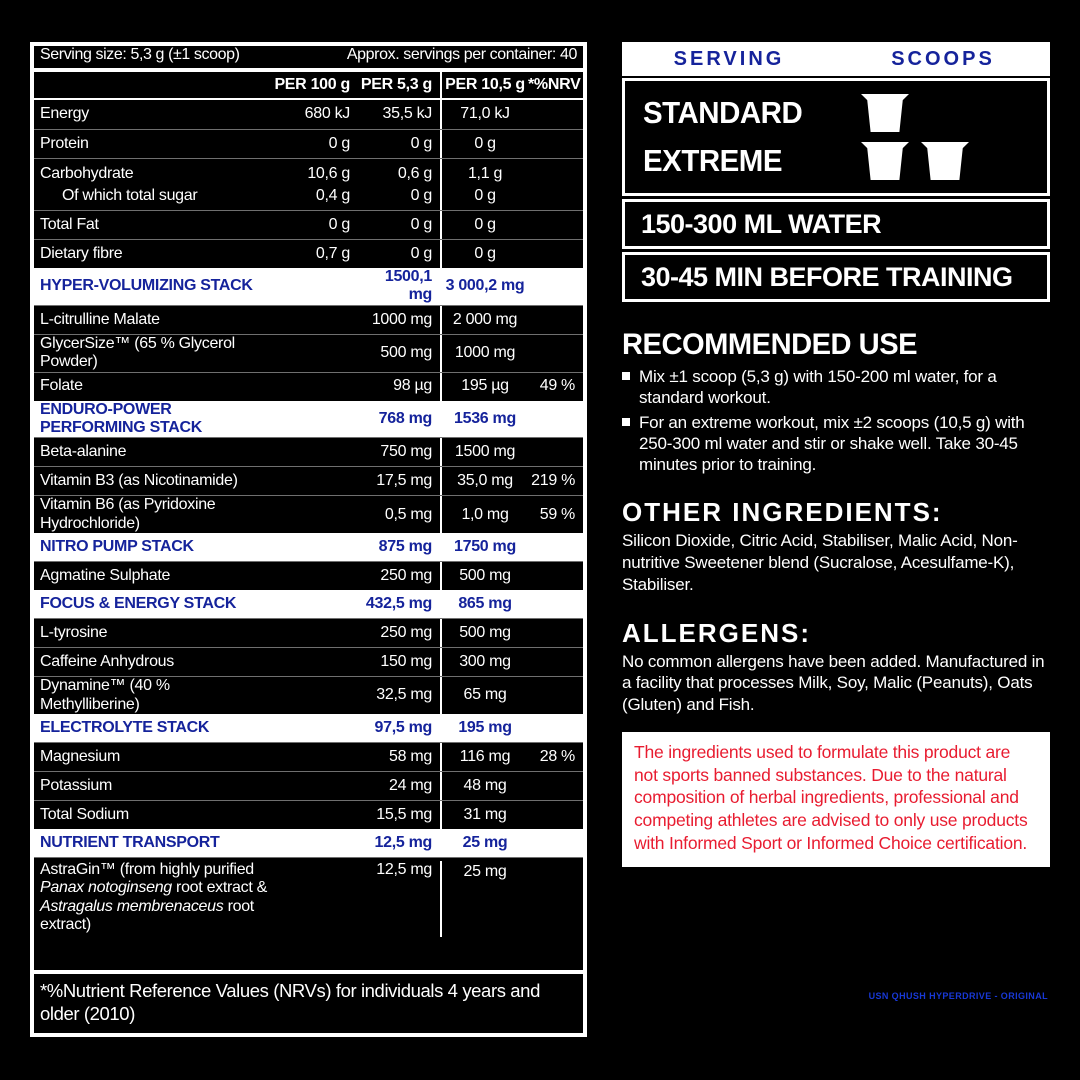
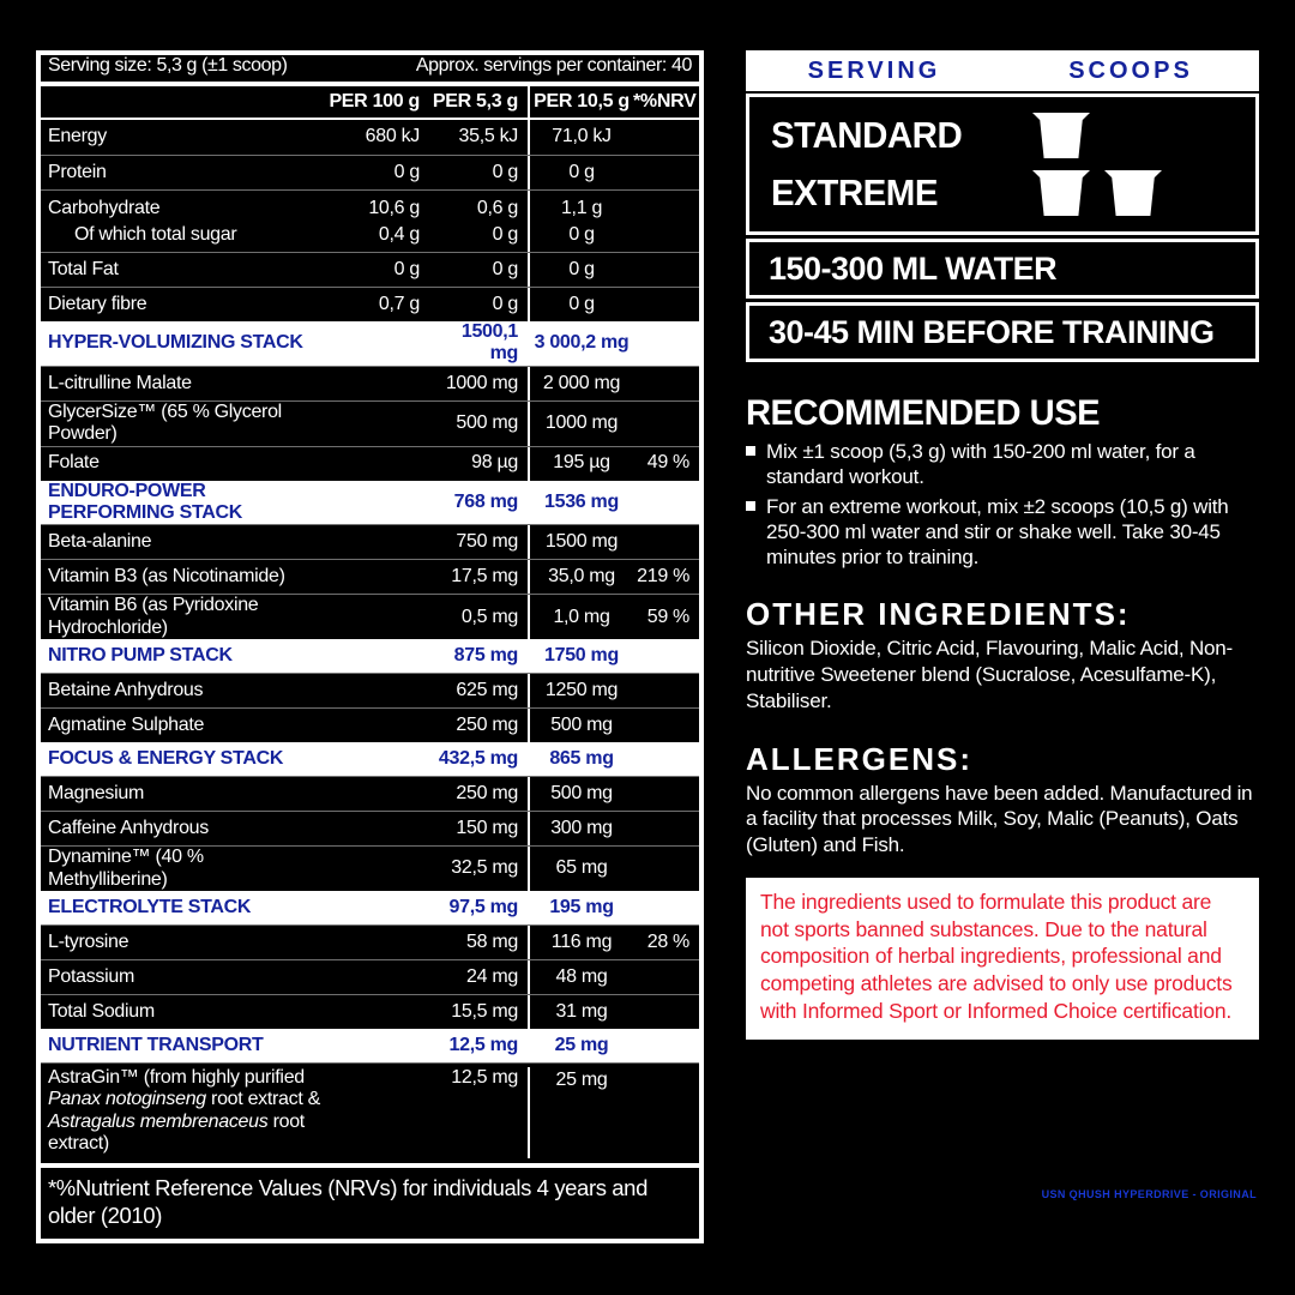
  Serving size: 5,3 g (±1 scoop)
  Approx. servings per container: 40
  PER 100 g
  PER 5,3 g
  PER 10,5 g
  *%NRV
  Energy
  680 kJ
  35,5 kJ
  71,0 kJ
  Protein
  0 g
  0 g
  0 g
  Carbohydrate
  Of which total sugar
  10,6 g
  0,4 g
  0,6 g
  0 g
  1,1 g
  0 g
  Total Fat
  0 g
  0 g
  0 g
  Dietary fibre
  0,7 g
  0 g
  0 g
  HYPER-VOLUMIZING STACK
  1500,1 mg
  3 000,2 mg
  L-citrulline Malate
  1000 mg
  2 000 mg
  GlycerSize™ (65 % Glycerol Powder)
  500 mg
  1000 mg
  Folate
  98 µg
  195 µg
  49 %
  ENDURO-POWER PERFORMING STACK
  768 mg
  1536 mg
  Beta-alanine
  750 mg
  1500 mg
  Vitamin B3 (as Nicotinamide)
  17,5 mg
  35,0 mg
  219 %
  Vitamin B6 (as Pyridoxine Hydrochloride)
  0,5 mg
  1,0 mg
  59 %
  NITRO PUMP STACK
  875 mg
  1750 mg
+ Betaine Anhydrous
+ 625 mg
+ 1250 mg
  Agmatine Sulphate
  250 mg
  500 mg
  FOCUS & ENERGY STACK
  432,5 mg
  865 mg
- L-tyrosine
+ Magnesium
  250 mg
  500 mg
  Caffeine Anhydrous
  150 mg
  300 mg
  Dynamine™ (40 % Methylliberine)
  32,5 mg
  65 mg
  ELECTROLYTE STACK
  97,5 mg
  195 mg
- Magnesium
+ L-tyrosine
  58 mg
  116 mg
  28 %
  Potassium
  24 mg
  48 mg
  Total Sodium
  15,5 mg
  31 mg
  NUTRIENT TRANSPORT
  12,5 mg
  25 mg
  AstraGin™ (from highly purified Panax notoginseng root extract & Astragalus membrenaceus root extract)
  12,5 mg
  25 mg
  *%Nutrient Reference Values (NRVs) for individuals 4 years and older (2010)
  SERVING
  SCOOPS
  STANDARD
  EXTREME
  150-300 ML WATER
  30-45 MIN BEFORE TRAINING
  RECOMMENDED USE
  Mix ±1 scoop (5,3 g) with 150-200 ml water, for a standard workout.
  For an extreme workout, mix ±2 scoops (10,5 g) with 250-300 ml water and stir or shake well. Take 30-45 minutes prior to training.
  OTHER INGREDIENTS:
- Silicon Dioxide, Citric Acid, Stabiliser, Malic Acid, Non-nutritive Sweetener blend (Sucralose, Acesulfame-K), Stabiliser.
+ Silicon Dioxide, Citric Acid, Flavouring, Malic Acid, Non-nutritive Sweetener blend (Sucralose, Acesulfame-K), Stabiliser.
  ALLERGENS:
  No common allergens have been added. Manufactured in a facility that processes Milk, Soy, Malic (Peanuts), Oats (Gluten) and Fish.
  The ingredients used to formulate this product are not sports banned substances. Due to the natural composition of herbal ingredients, professional and competing athletes are advised to only use products with Informed Sport or Informed Choice certification.
  USN QHUSH HYPERDRIVE - ORIGINAL
